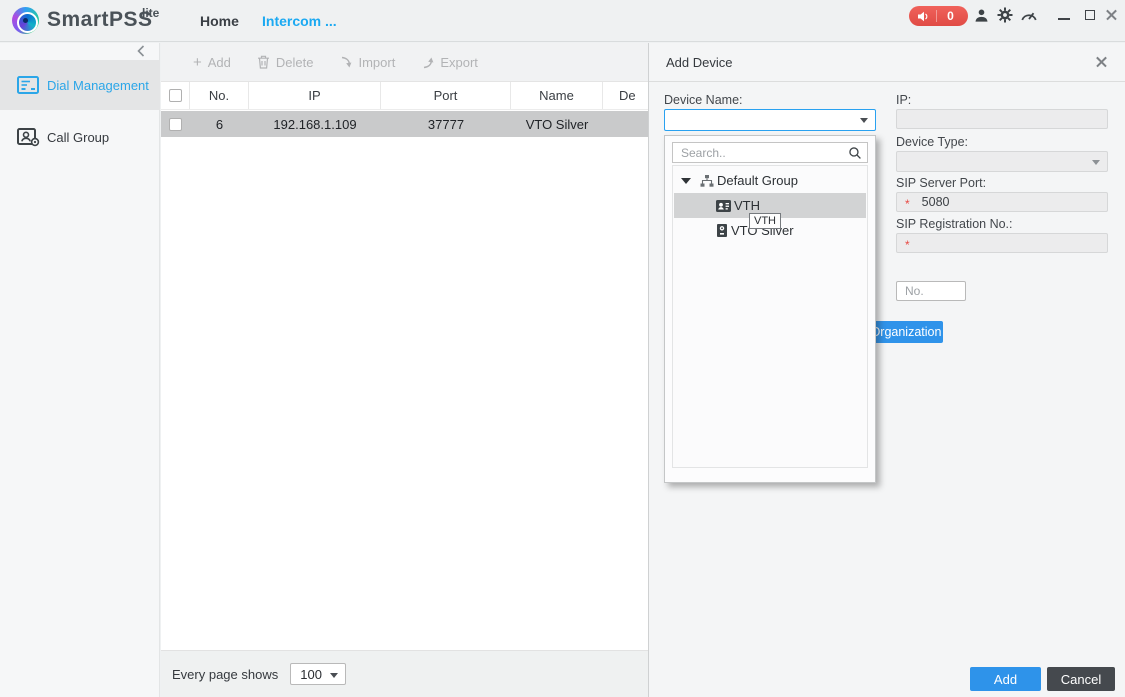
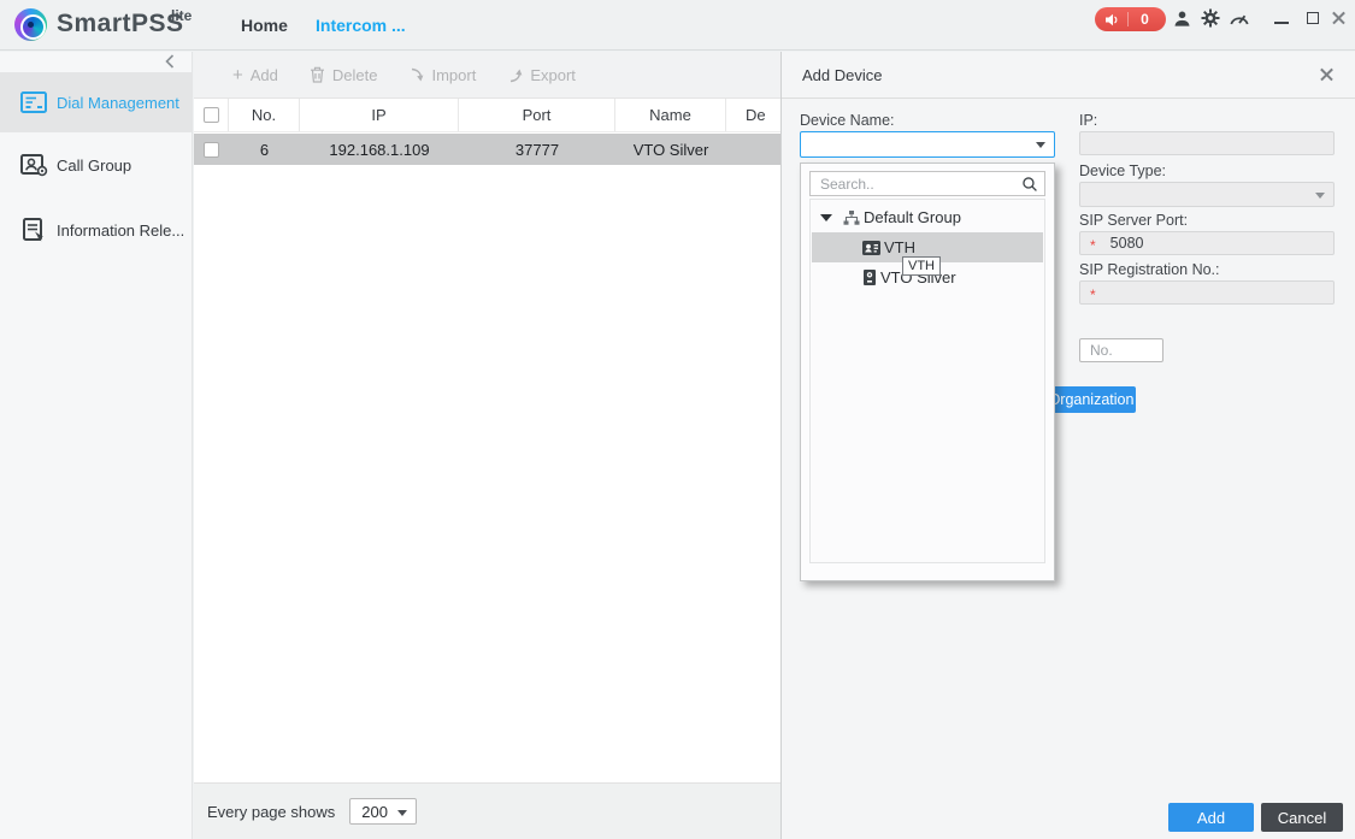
  SmartPSS
  lite
  Home
  Intercom ...
  0
  Dial Management
  Call Group
+ Information Rele...
  +
  Add
  Delete
  Import
  Export
  No.
  IP
  Port
  Name
  De
  6
  192.168.1.109
  37777
  VTO Silver
  Every page shows
- 100
+ 200
  Add Device
  Device Name:
  IP:
  Device Type:
  SIP Server Port:
  *
  5080
  SIP Registration No.:
  *
  No.
  rganization
  Search..
  Default Group
  VTH
  VTO Silver
  VTH
  Add
  Cancel
